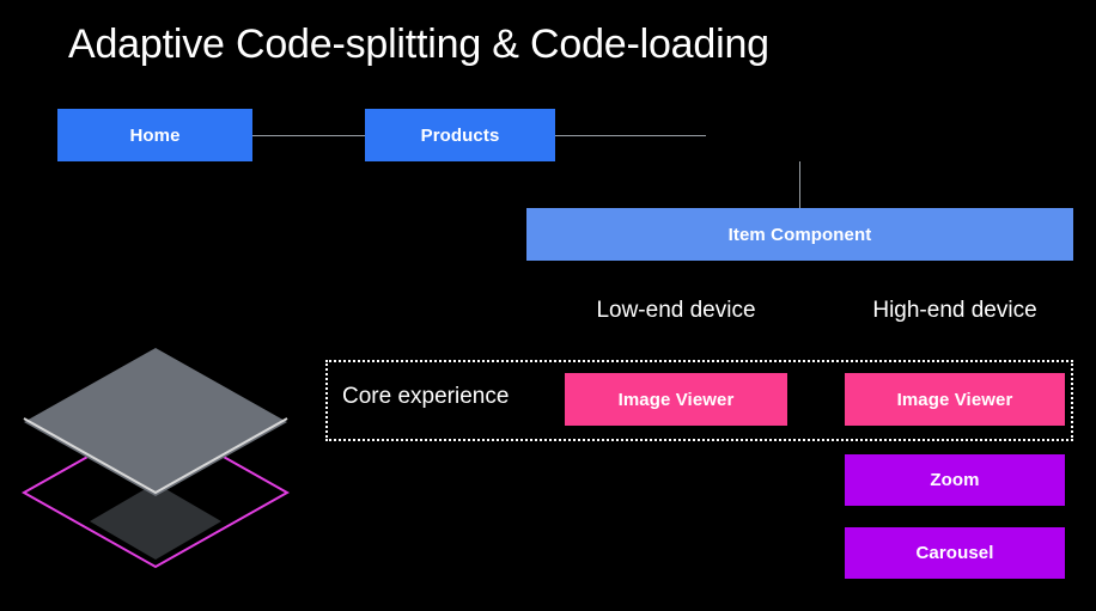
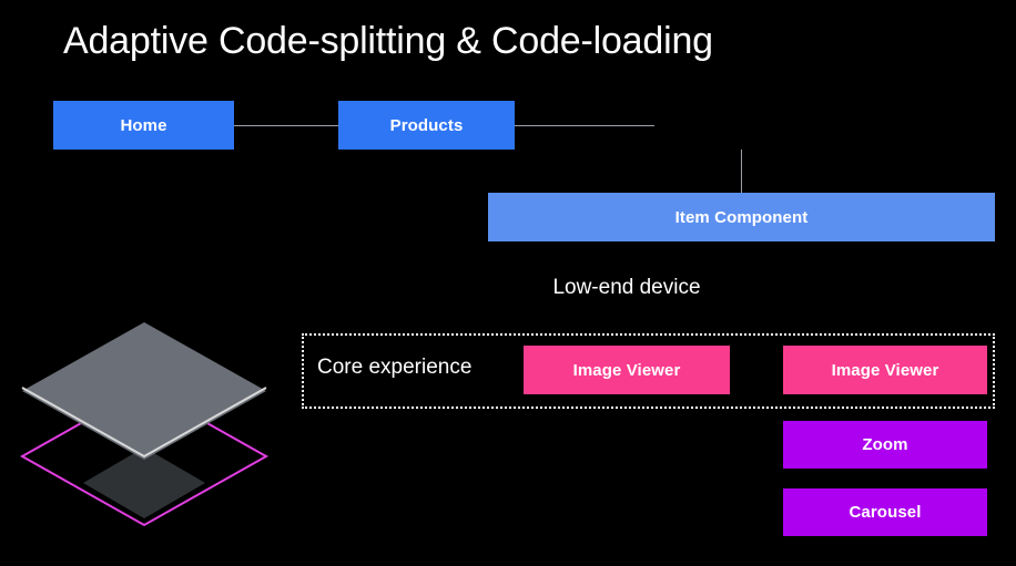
  Adaptive Code-splitting & Code-loading
  Home
  Products
  Item Component
  Low-end device
- High-end device
  Core experience
  Image Viewer
  Image Viewer
  Zoom
  Carousel
